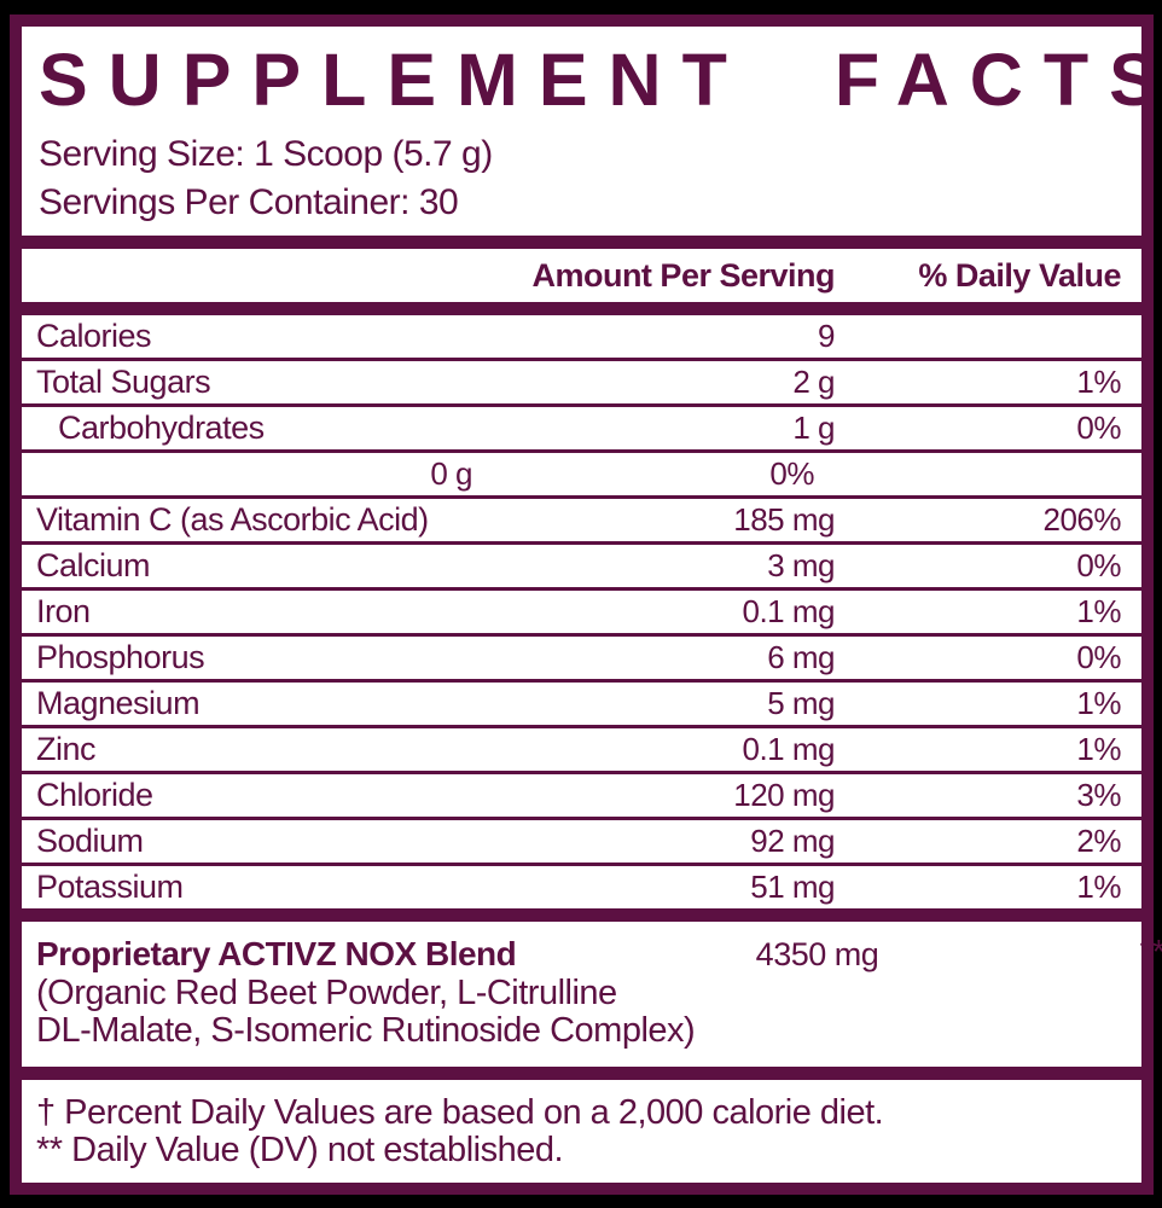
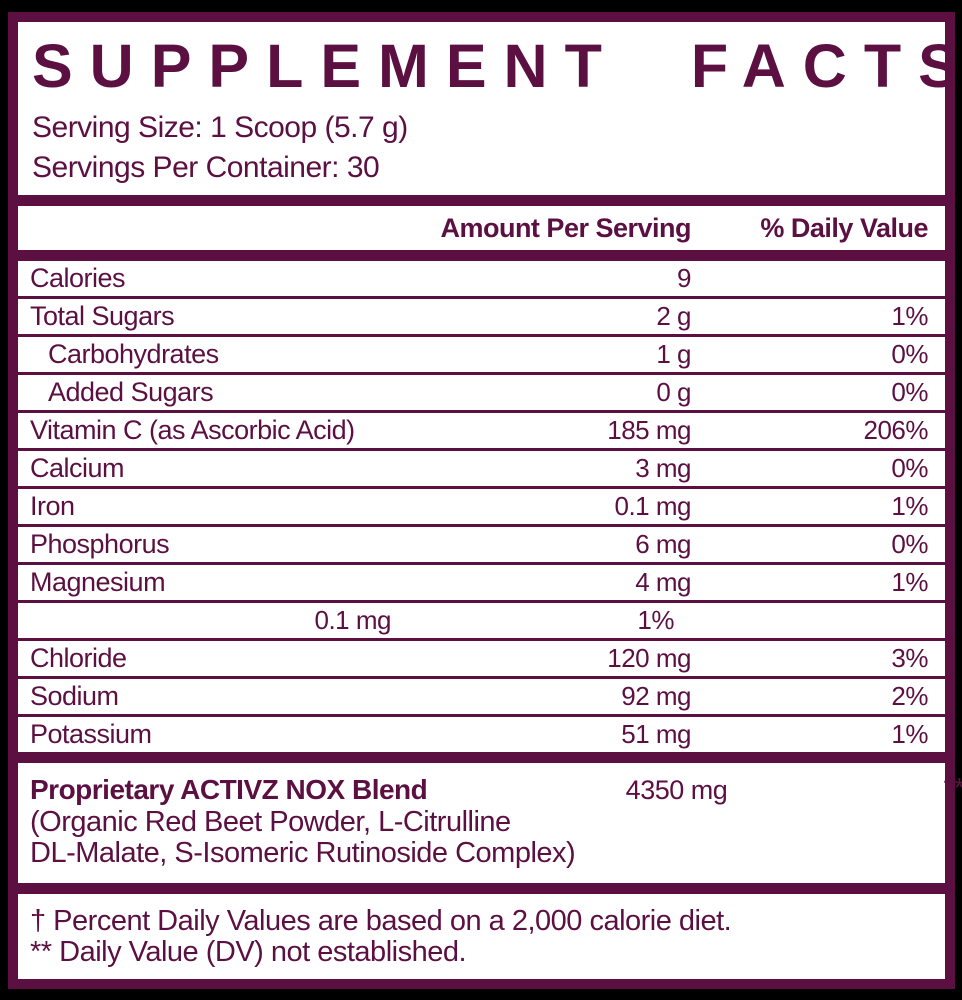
  SUPPLEMENT FACT
  Serving Size: 1 Scoop (5.7 g)
  Servings Per Container: 30
  Amount Per Serving
  % Daily Value
  Calories
  9
  Total Sugars
  2 g
  1%
  Carbohydrates
  1 g
  0%
+ Added Sugars
  0 g
  0%
  Vitamin C (as Ascorbic Acid)
  185 mg
  206%
  Calcium
  3 mg
  0%
  Iron
  0.1 mg
  1%
  Phosphorus
  6 mg
  0%
  Magnesium
- 5 mg
+ 4 mg
  1%
- Zinc
  0.1 mg
  1%
  Chloride
  120 mg
  3%
  Sodium
  92 mg
  2%
  Potassium
  51 mg
  1%
  Proprietary ACTIVZ NOX Blend
  4350 mg
  **
  (Organic Red Beet Powder, L-Citrulline
  DL-Malate, S-Isomeric Rutinoside Complex)
  † Percent Daily Values are based on a 2,000 calorie diet.
  ** Daily Value (DV) not established.
